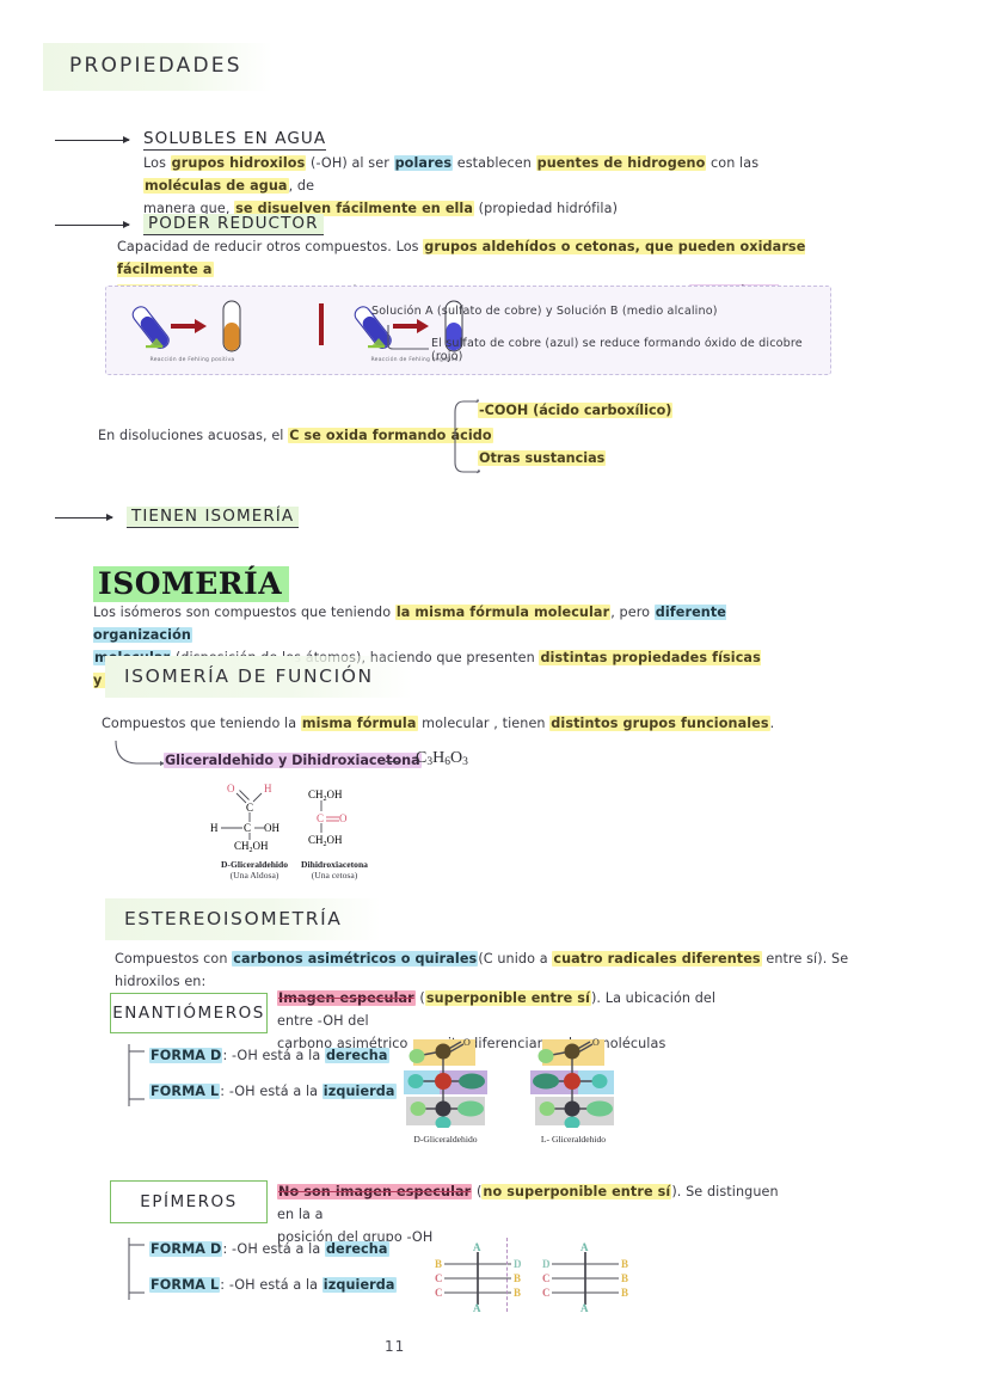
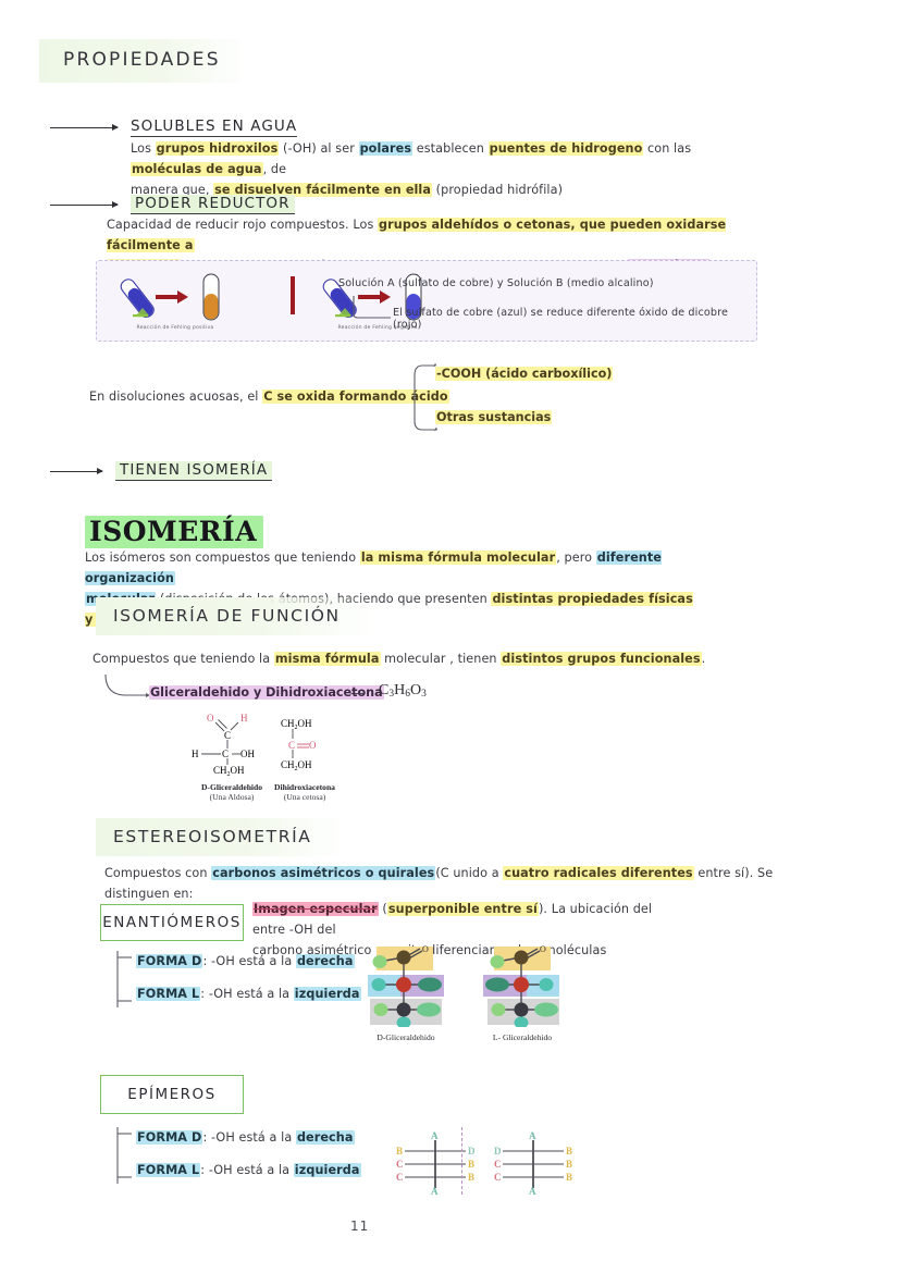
  PROPIEDADES
  SOLUBLES EN AGUA
  Los grupos hidroxilos (-OH) al ser polares establecen puentes de hidrogeno con las moléculas de agua, de
  manera que, se disuelven fácilmente en ella (propiedad hidrófila)
  PODER REDUCTOR
- Capacidad de reducir otros compuestos. Los grupos aldehídos o cetonas, que pueden oxidarse fácilmente a
+ Capacidad de reducir rojo compuestos. Los grupos aldehídos o cetonas, que pueden oxidarse fácilmente a
  Solución A (sulfato de cobre) y Solución B (medio alcalino)
- El sulfato de cobre (azul) se reduce formando óxido de dicobre (rojo)
+ El sulfato de cobre (azul) se reduce diferente óxido de dicobre (rojo)
  En disoluciones acuosas, el C se oxida formandocido
  -COOH (ácido carboxílico)
  Otras sustancias
  TIENEN ISOMERÍA
  ISOMERÍA
  Los isómeros son compuestos que teniendo la misma fórmula molecular, pero diferente organización
  ISOMERÍA DE FUNCIÓN
  Compuestos que teniendo la misma fórmula molecular , tienen distintos grupos funcionales.
  Gliceraldehido y Dihidroxiacetona
  —
  C3H6O3
  O
  H
  C
  H
  C
  OH
  CH OH
  D-Gliceraldehido
  (Una Aldosa)
  CH OH
  C
  O
  CH OH
  Dihidroxiacetona
  (Una cetosa)
  ESTEREOISOMETRÍA
- Compuestos con carbonos asimétricos o quirales(C unido a cuatro radicales diferentes entre sí). Se hidroxilos en:
+ Compuestos con carbonos asimétricos o quirales(C unido a cuatro radicales diferentes entre sí). Se distinguen en:
  ENANTIÓMEROS
  Imagen especular (superponible entre sí). La ubicación del entre -OH del
  carbono asimétricoiferenciaroléculas
  FORMA D: -OH está a la derecha
  FORMA L: -OH está a la izquierda
  O
  D-Gliceraldehido
  O
  L- Gliceraldehido
  EPÍMEROS
- No son imagen especular (no superponible entre sí). Se distinguen en la a
- posición del grupo -OH
  FORMA D: -OH está a la derecha
  FORMA L: -OH está a la izquierda
  A
  B
  D
  C
  B
  C
  B
  A
  A
  D
  B
  C
  B
  C
  B
  A
  11
